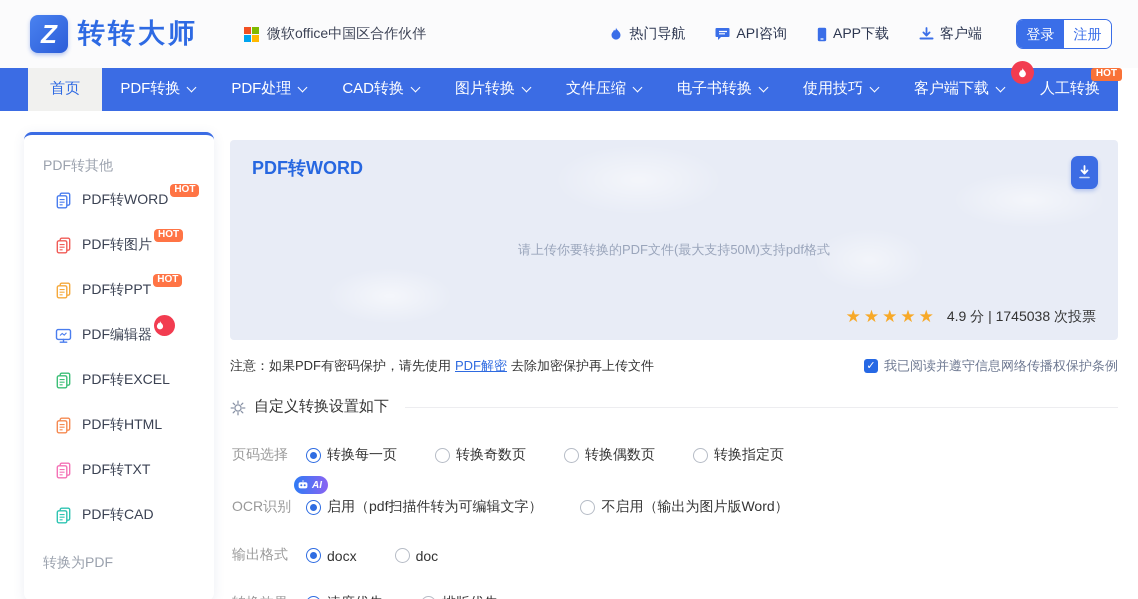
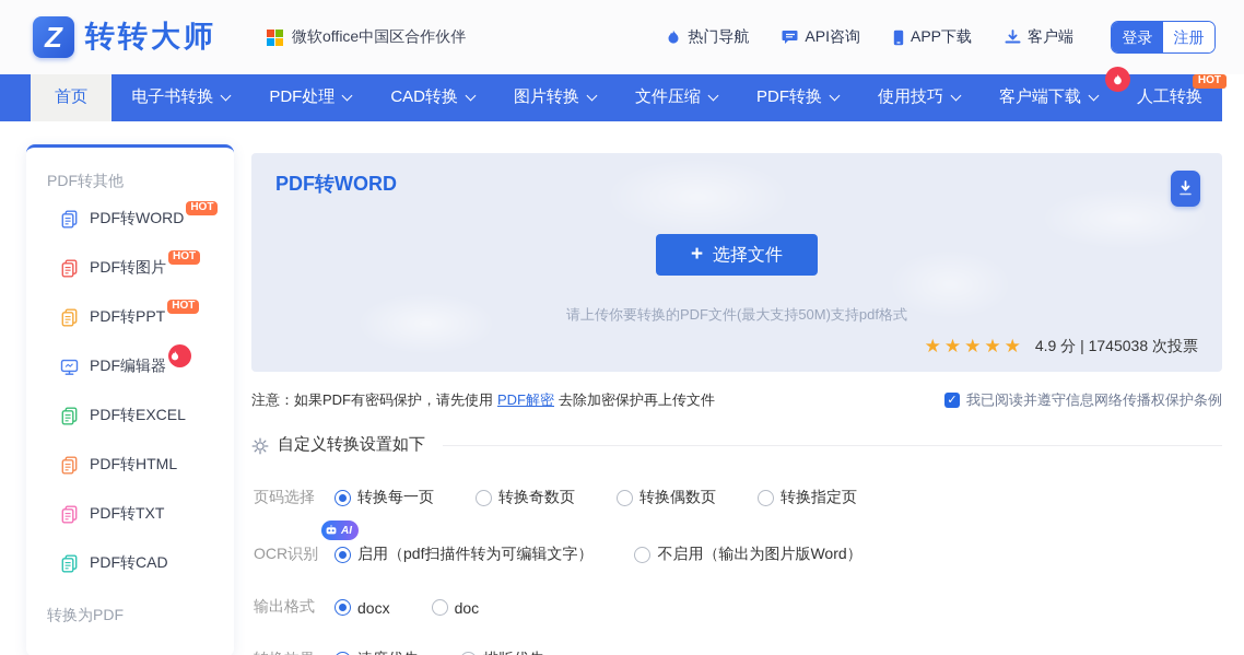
  Z
  转转大师
  微软office中国区合作伙伴
  热门导航
  API咨询
  APP下载
  客户端
  登录
  注册
  首页
- PDF转换
+ 电子书转换
  PDF处理
  CAD转换
  图片转换
  文件压缩
- 电子书转换
+ PDF转换
  使用技巧
  客户端下载
  人工转换
  HOT
  PDF转其他
  PDF转WORD
  HOT
  PDF转图片
  HOT
  PDF转PPT
  HOT
  PDF编辑器
  PDF转EXCEL
  PDF转HTML
  PDF转TXT
  PDF转CAD
  转换为PDF
  PDF转WORD
+ +
+ 选择文件
  请上传你要转换的PDF文件(最大支持50M)支持pdf格式
  ★★★★★
  4.9 分 | 1745038 次投票
  注意：如果PDF有密码保护，请先使用 PDF解密 去除加密保护再上传文件
  ✓
  我已阅读并遵守信息网络传播权保护条例
  自定义转换设置如下
  页码选择
  转换每一页
  转换奇数页
  转换偶数页
  转换指定页
  AI
  OCR识别
  启用（pdf扫描件转为可编辑文字）
  不启用（输出为图片版Word）
  输出格式
  docx
  doc
